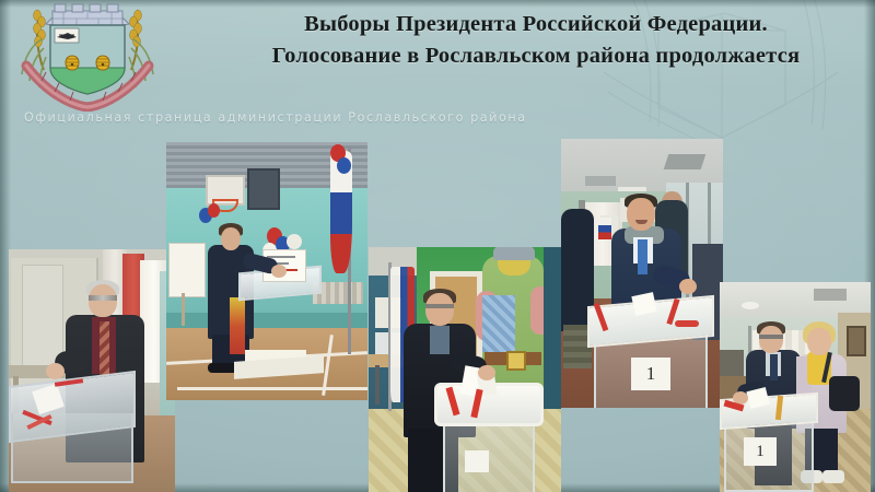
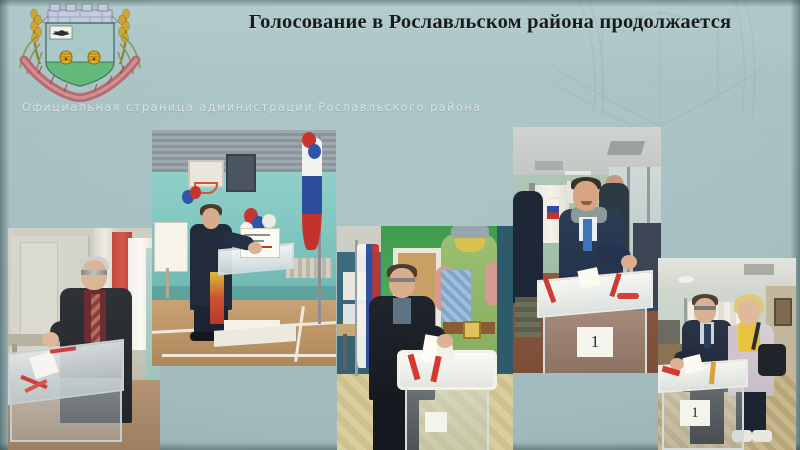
- Выборы Президента Российской Федерации.
  Голосование в Рославльском района продолжается
  Официальная страница администрации Рославльского района
  1
  1
